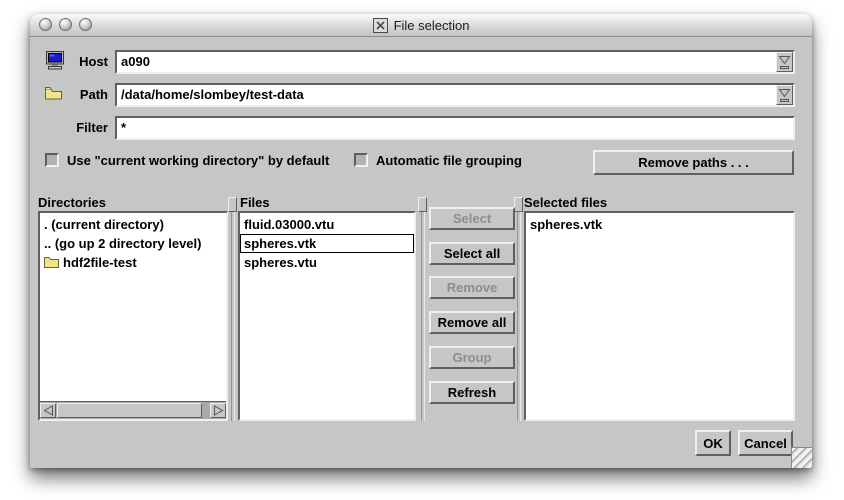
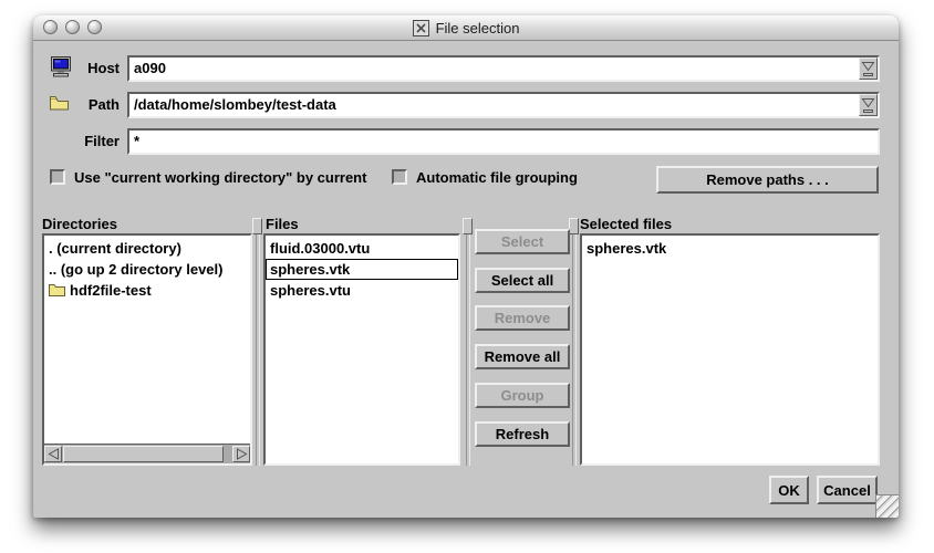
  File selection
  Host
  a090
  Path
  /data/home/slombey/test-data
  Filter
  *
- Use "current working directory" by default
+ Use "current working directory" by current
  Automatic file grouping
  Remove paths . . .
  Directories
  Files
  Selected files
  . (current directory)
  .. (go up 2 directory level)
  hdf2file-test
  fluid.03000.vtu
  spheres.vtk
  spheres.vtu
  Select
  Select all
  Remove
  Remove all
  Group
  Refresh
  spheres.vtk
  OK
  Cancel
